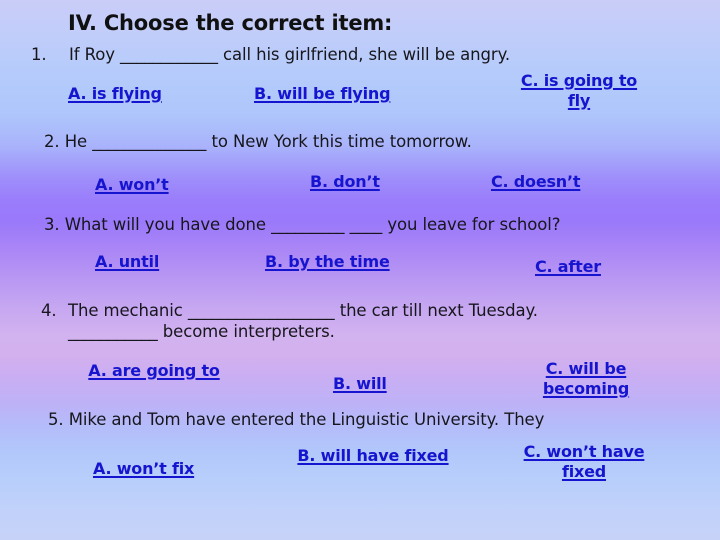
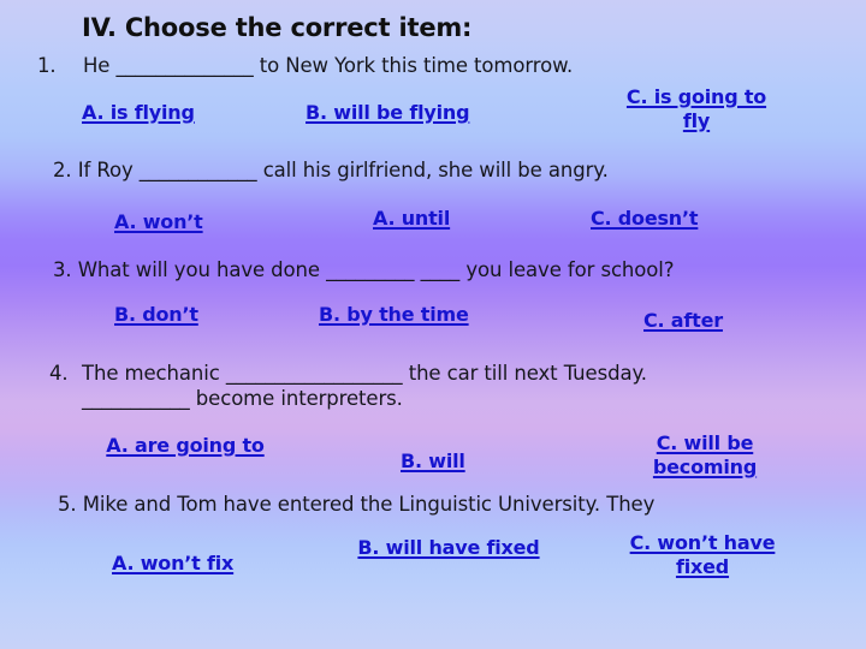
  IV. Choose the correct item:
  1.
- If Roy ____________ call his girlfriend, she will be angry.
+ He ______________ to New York this time tomorrow.
  A. is flying
  B. will be flying
  C. is going to fly
- 2. He ______________ to New York this time tomorrow.
+ 2. If Roy ____________ call his girlfriend, she will be angry.
  A. won’t
- B. don’t
+ A. until
  C. doesn’t
  3. What will you have done _________ ____ you leave for school?
- A. until
+ B. don’t
  B. by the time
  C. after
  4.
  The mechanic __________________ the car till next Tuesday.
  ___________ become interpreters.
  A. are going to
  B. will
  C. will be becoming
  5. Mike and Tom have entered the Linguistic University. They
  A. won’t fix
  B. will have fixed
  C. won’t have fixed
